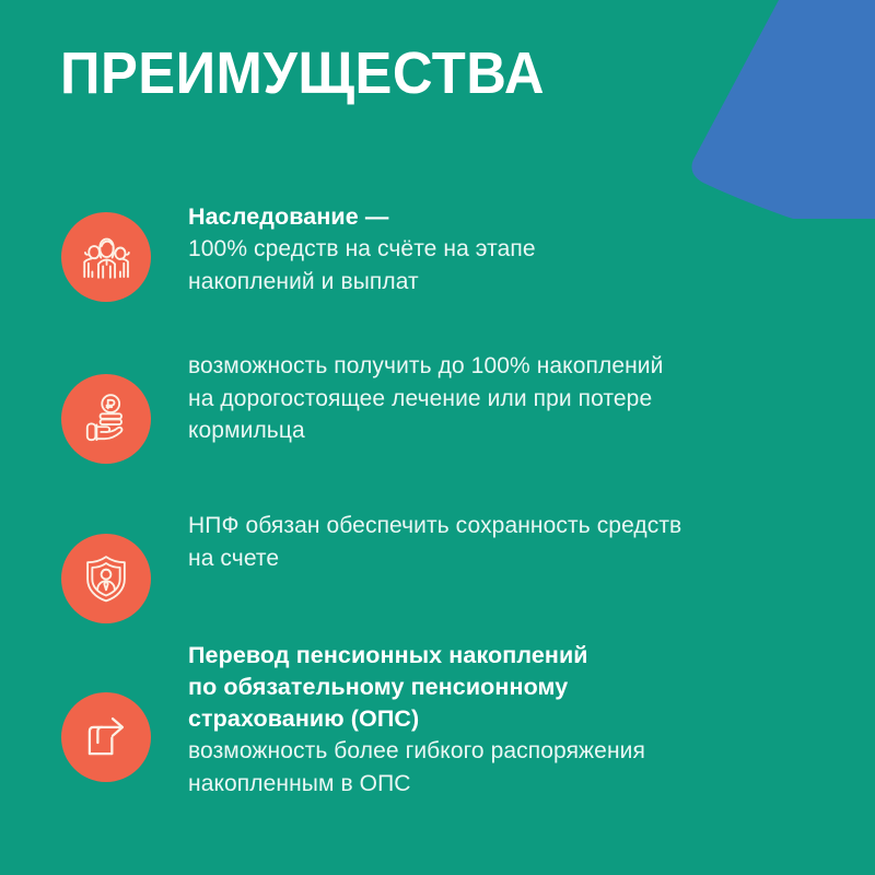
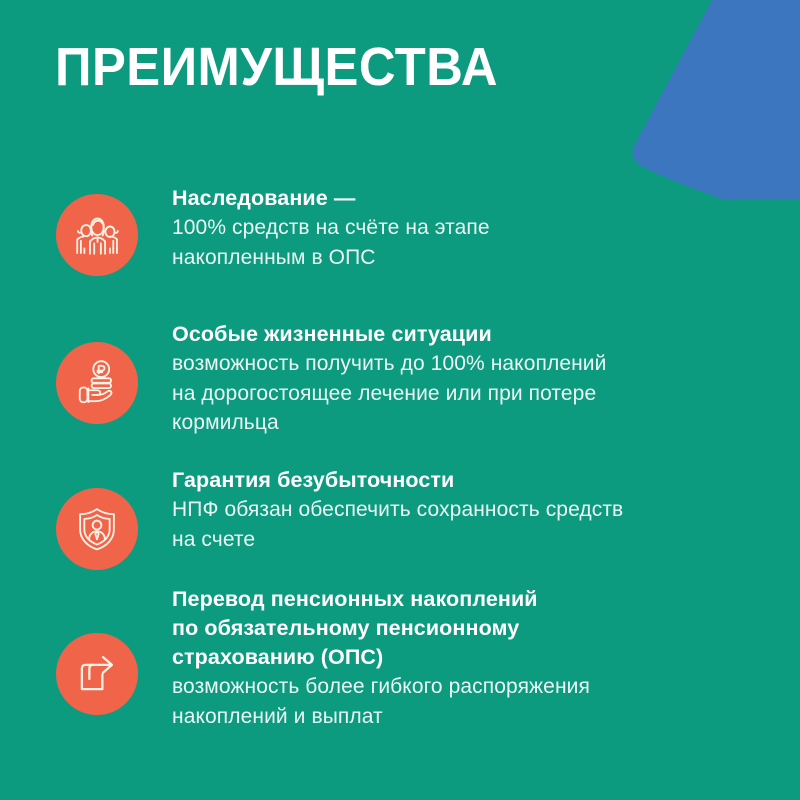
  ПРЕИМУЩЕСТВА
  Наследование —
  100% средств на счёте на этапе
- накоплений и выплат
+ накопленным в ОПС
+ Особые жизненные ситуации
  возможность получить до 100% накоплений
  на дорогостоящее лечение или при потере
  кормильца
+ Гарантия безубыточности
  НПФ обязан обеспечить сохранность средств
  на счете
  Перевод пенсионных накоплений
  по обязательному пенсионному
  страхованию (ОПС)
  возможность более гибкого распоряжения
- накопленным в ОПС
+ накоплений и выплат
